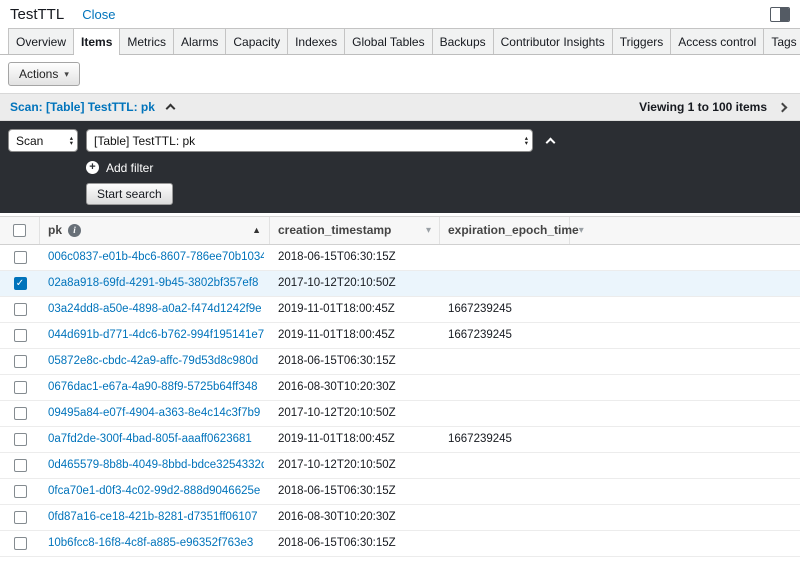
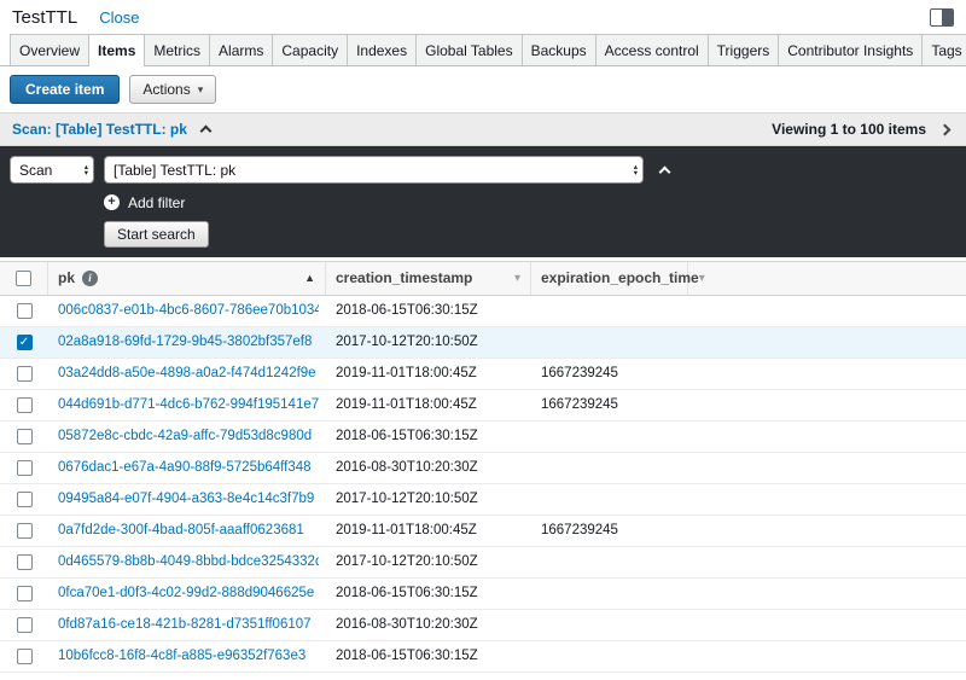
  TestTTL
  Close
  Overview
  Items
  Metrics
  Alarms
  Capacity
  Indexes
  Global Tables
  Backups
- Contributor Insights
+ Access control
  Triggers
- Access control
+ Contributor Insights
  Tags
+ Create item
  Actions
  ▾
  Scan: [Table] TestTTL: pk
  Viewing 1 to 100 items
  Scan
  [Table] TestTTL: pk
  +
  Add filter
  Start search
  pk
  i
  ▲
  creation_timestamp
  ▾
  expiration_epoch_time
  ▾
  006c0837-e01b-4bc6-8607-786ee70b1034
  2018-06-15T06:30:15Z
- 02a8a918-69fd-4291-9b45-3802bf357ef8
+ 02a8a918-69fd-1729-9b45-3802bf357ef8
  2017-10-12T20:10:50Z
  03a24dd8-a50e-4898-a0a2-f474d1242f9e
  2019-11-01T18:00:45Z
  1667239245
  044d691b-d771-4dc6-b762-994f195141e7
  2019-11-01T18:00:45Z
  1667239245
  05872e8c-cbdc-42a9-affc-79d53d8c980d
  2018-06-15T06:30:15Z
  0676dac1-e67a-4a90-88f9-5725b64ff348
  2016-08-30T10:20:30Z
  09495a84-e07f-4904-a363-8e4c14c3f7b9
  2017-10-12T20:10:50Z
  0a7fd2de-300f-4bad-805f-aaaff0623681
  2019-11-01T18:00:45Z
  1667239245
  0d465579-8b8b-4049-8bbd-bdce3254332
  2017-10-12T20:10:50Z
  0fca70e1-d0f3-4c02-99d2-888d9046625e
  2018-06-15T06:30:15Z
  0fd87a16-ce18-421b-8281-d7351ff06107
  2016-08-30T10:20:30Z
  10b6fcc8-16f8-4c8f-a885-e96352f763e3
  2018-06-15T06:30:15Z
